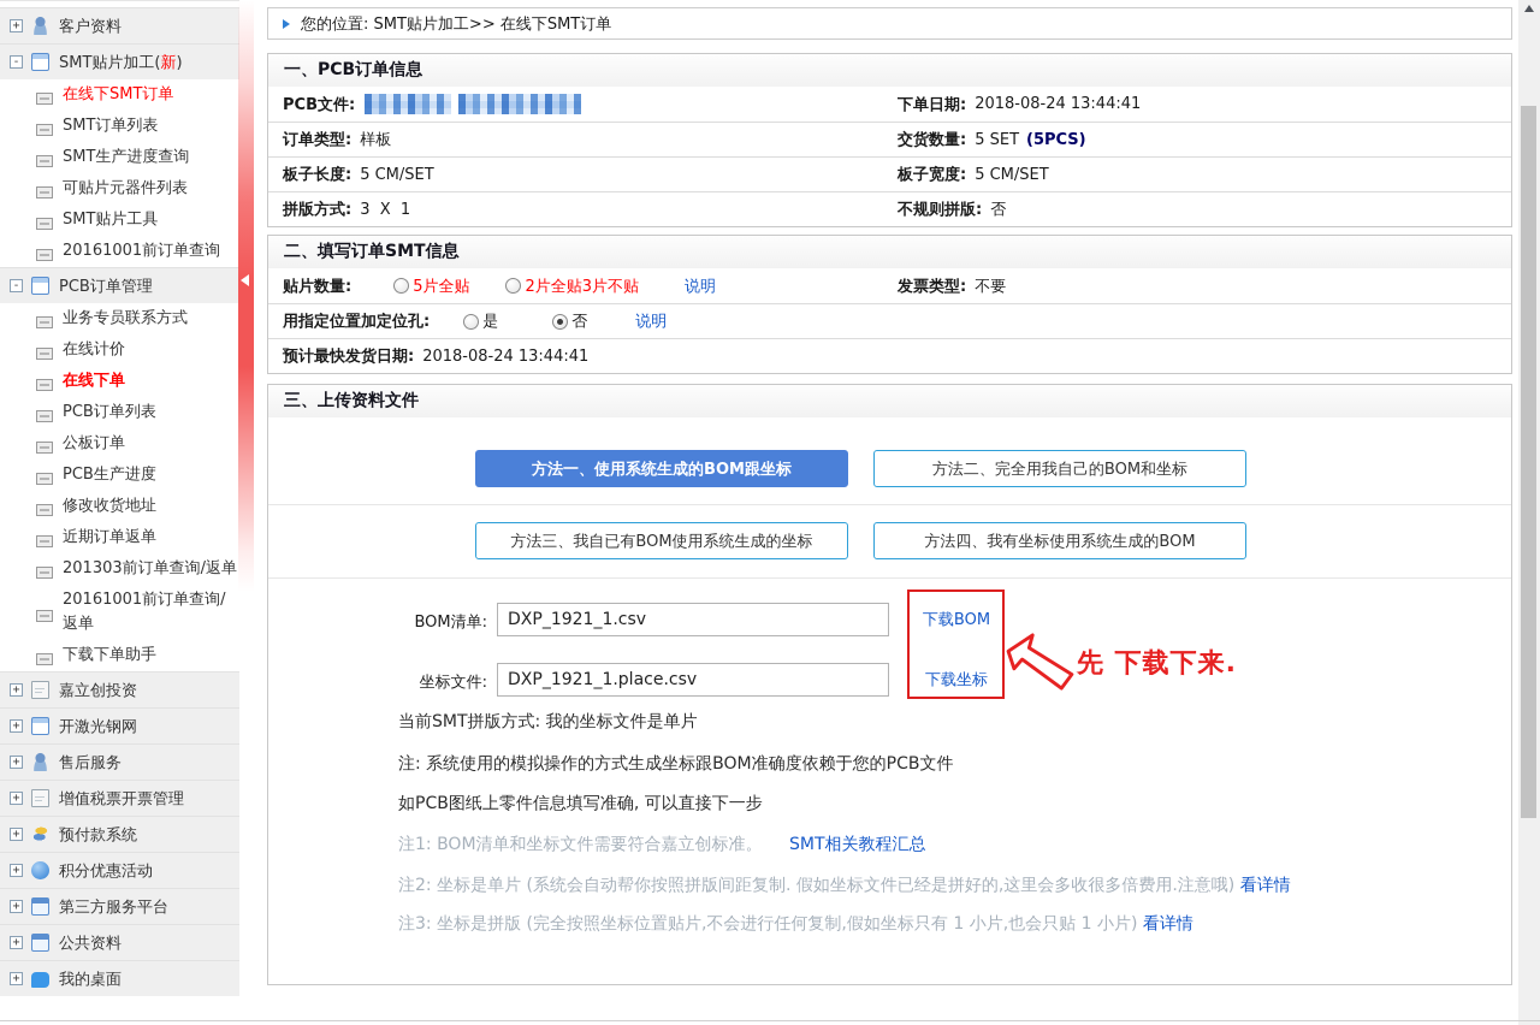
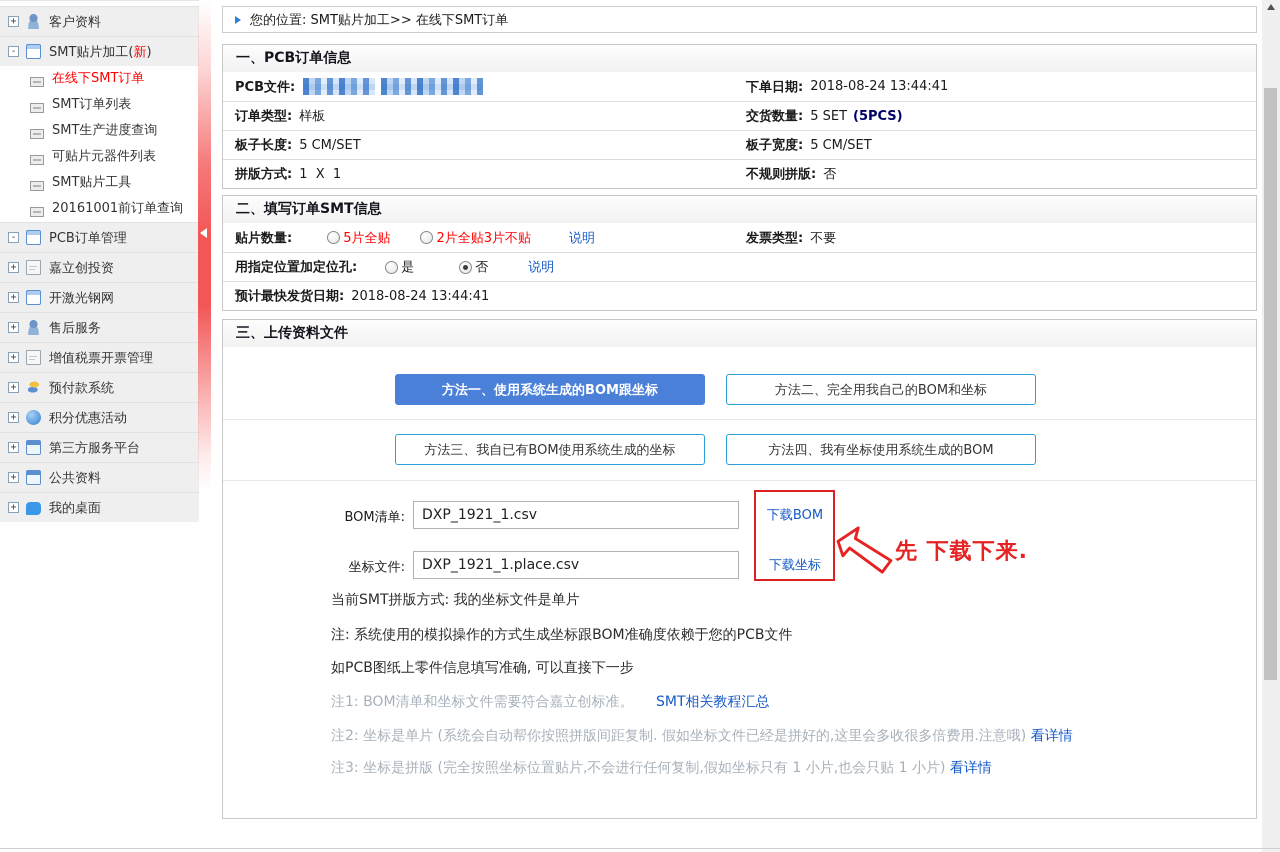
  +
  客户资料
  -
  SMT贴片加工(新)
  在线下SMT订单
  SMT订单列表
  SMT生产进度查询
  可贴片元器件列表
  SMT贴片工具
  20161001前订单查询
  -
  PCB订单管理
- 业务专员联系方式
- 在线计价
- 在线下单
- PCB订单列表
- 公板订单
- PCB生产进度
- 修改收货地址
- 近期订单返单
- 201303前订单查询/返单
- 20161001前订单查询/返单
- 下载下单助手
  +
  嘉立创投资
  +
  开激光钢网
  +
  售后服务
  +
  增值税票开票管理
  +
  预付款系统
  +
  积分优惠活动
  +
  第三方服务平台
  +
  公共资料
  +
  我的桌面
  您的位置: SMT贴片加工>> 在线下SMT订单
  一、PCB订单信息
  PCB文件:
  下单日期:
  2018-08-24 13:44:41
  订单类型:
  样板
  交货数量:
  5 SET
  (5PCS)
  板子长度:
  5 CM/SET
  板子宽度:
  5 CM/SET
  拼版方式:
- 3 X 1
+ 1 X 1
  不规则拼版:
  否
  二、填写订单SMT信息
  贴片数量:
  5片全贴
  2片全贴3片不贴
  说明
  发票类型:
  不要
  用指定位置加定位孔:
  是
  否
  说明
  预计最快发货日期:
  2018-08-24 13:44:41
  三、上传资料文件
  方法一、使用系统生成的BOM跟坐标
  方法二、完全用我自己的BOM和坐标
  方法三、我自已有BOM使用系统生成的坐标
  方法四、我有坐标使用系统生成的BOM
  BOM清单:
  DXP_1921_1.csv
  坐标文件:
  DXP_1921_1.place.csv
  下载BOM
  下载坐标
  先 下载下来.
  当前SMT拼版方式: 我的坐标文件是单片
  注: 系统使用的模拟操作的方式生成坐标跟BOM准确度依赖于您的PCB文件
  如PCB图纸上零件信息填写准确, 可以直接下一步
  注1: BOM清单和坐标文件需要符合嘉立创标准。 SMT相关教程汇总
  注2: 坐标是单片 (系统会自动帮你按照拼版间距复制. 假如坐标文件已经是拼好的,这里会多收很多倍费用.注意哦) 看详情
  注3: 坐标是拼版 (完全按照坐标位置贴片,不会进行任何复制,假如坐标只有 1 小片,也会只贴 1 小片) 看详情
